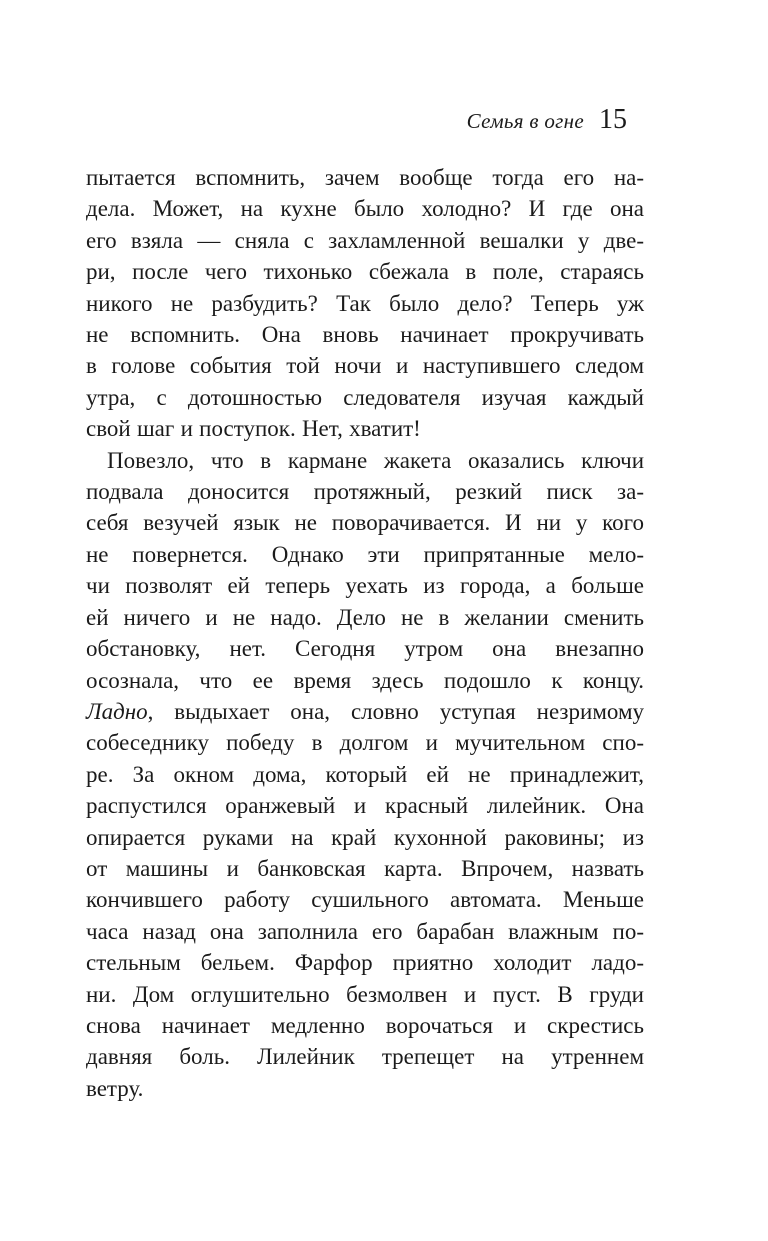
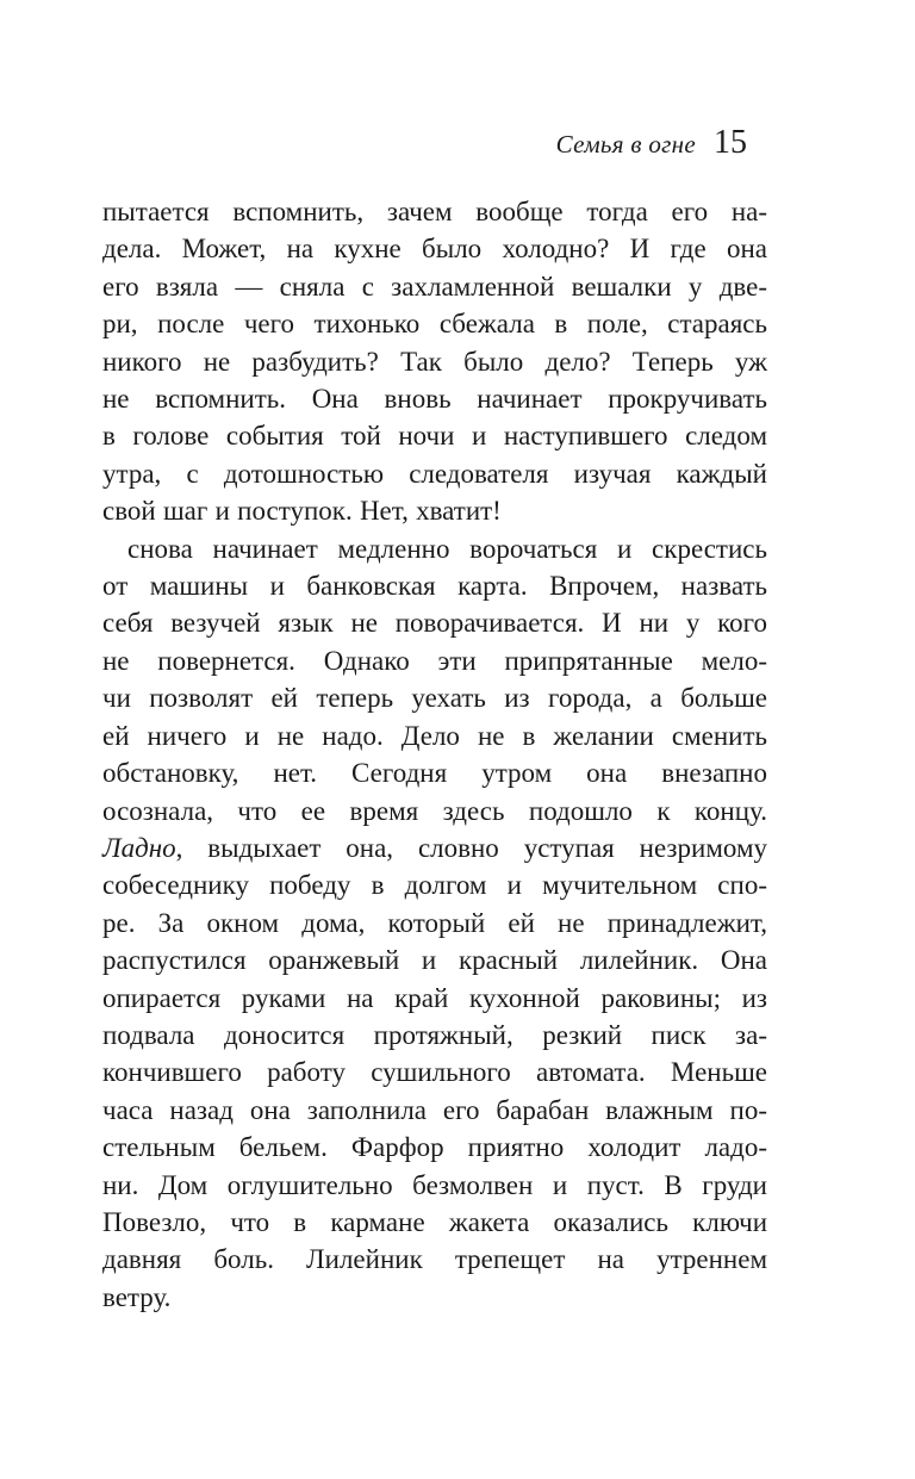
  Семья в огне
  15
  пытается вспомнить, зачем вообще тогда его на-
  дела. Может, на кухне было холодно? И где она
  его взяла — сняла с захламленной вешалки у две-
  ри, после чего тихонько сбежала в поле, стараясь
  никого не разбудить? Так было дело? Теперь уж
  не вспомнить. Она вновь начинает прокручивать
  в голове события той ночи и наступившего следом
  утра, с дотошностью следователя изучая каждый
  свой шаг и поступок. Нет, хватит!
- Повезло, что в кармане жакета оказались ключи
+ снова начинает медленно ворочаться и скрестись
- подвала доносится протяжный, резкий писк за-
+ от машины и банковская карта. Впрочем, назвать
  себя везучей язык не поворачивается. И ни у кого
  не повернется. Однако эти припрятанные мело-
  чи позволят ей теперь уехать из города, а больше
  ей ничего и не надо. Дело не в желании сменить
  обстановку, нет. Сегодня утром она внезапно
  осознала, что ее время здесь подошло к концу.
  Ладно, выдыхает она, словно уступая незримому
  собеседнику победу в долгом и мучительном спо-
  ре. За окном дома, который ей не принадлежит,
  распустился оранжевый и красный лилейник. Она
  опирается руками на край кухонной раковины; из
- от машины и банковская карта. Впрочем, назвать
+ подвала доносится протяжный, резкий писк за-
  кончившего работу сушильного автомата. Меньше
  часа назад она заполнила его барабан влажным по-
  стельным бельем. Фарфор приятно холодит ладо-
  ни. Дом оглушительно безмолвен и пуст. В груди
- снова начинает медленно ворочаться и скрестись
+ Повезло, что в кармане жакета оказались ключи
  давняя боль. Лилейник трепещет на утреннем
  ветру.
